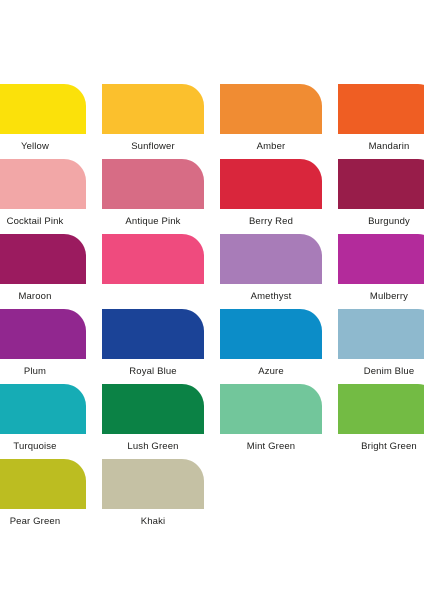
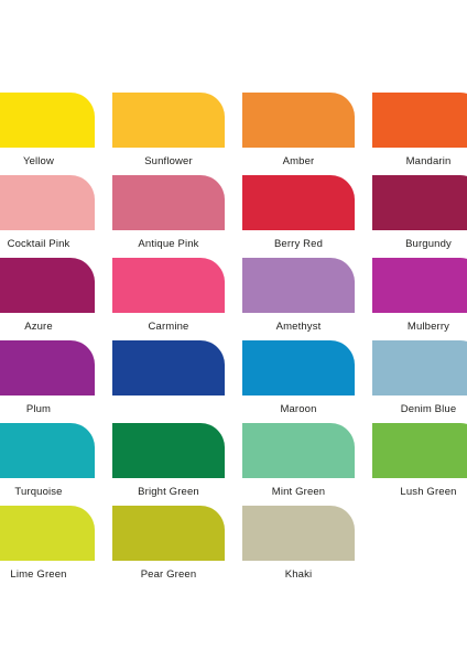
  Yellow
  Sunflower
  Amber
  Mandarin
  Cocktail Pink
  Antique Pink
  Berry Red
  Burgundy
- Maroon
+ Azure
+ Carmine
  Amethyst
  Mulberry
  Plum
- Royal Blue
- Azure
+ Maroon
  Denim Blue
  Turquoise
- Lush Green
+ Bright Green
  Mint Green
- Bright Green
+ Lush Green
+ Lime Green
  Pear Green
  Khaki
